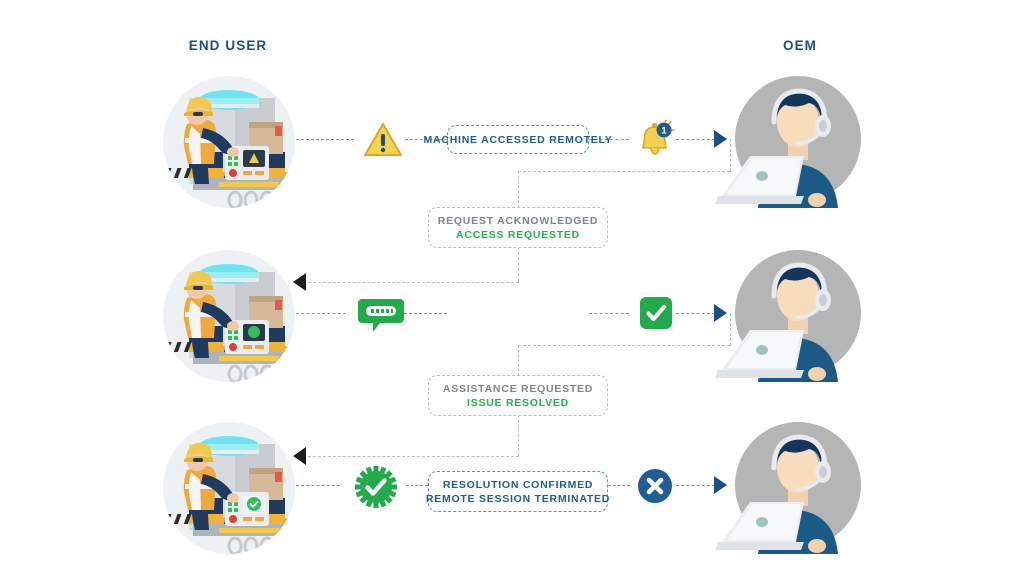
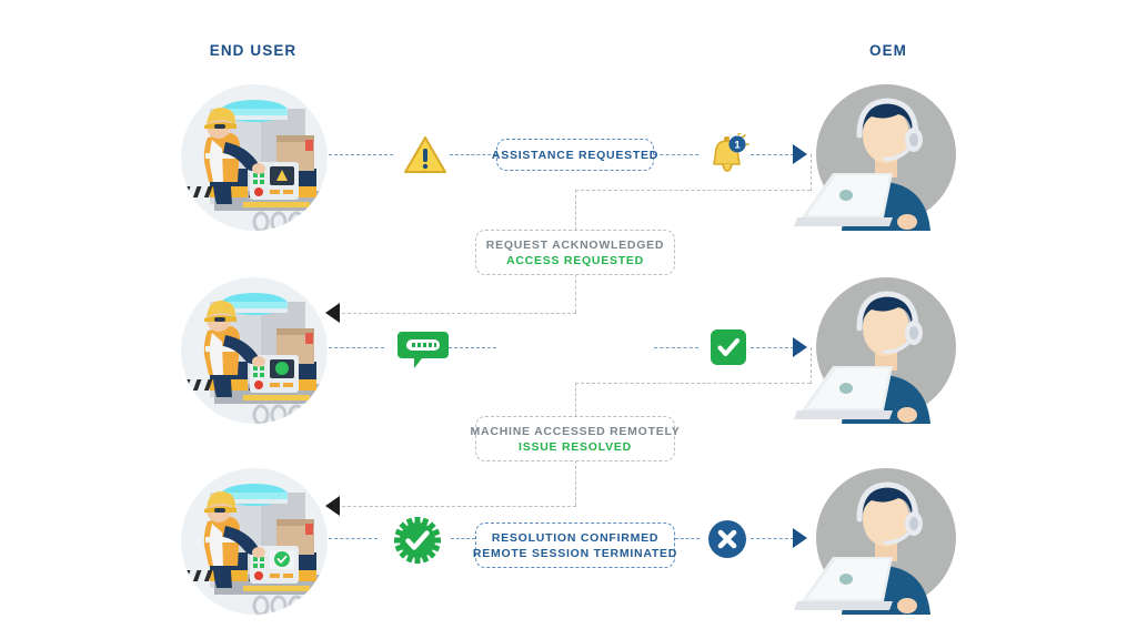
  END USER
  OEM
  1
- MACHINE ACCESSED REMOTELY
+ ASSISTANCE REQUESTED
  REQUEST ACKNOWLEDGED
  ACCESS REQUESTED
- ASSISTANCE REQUESTED
+ MACHINE ACCESSED REMOTELY
  ISSUE RESOLVED
  RESOLUTION CONFIRMED
  REMOTE SESSION TERMINATED
